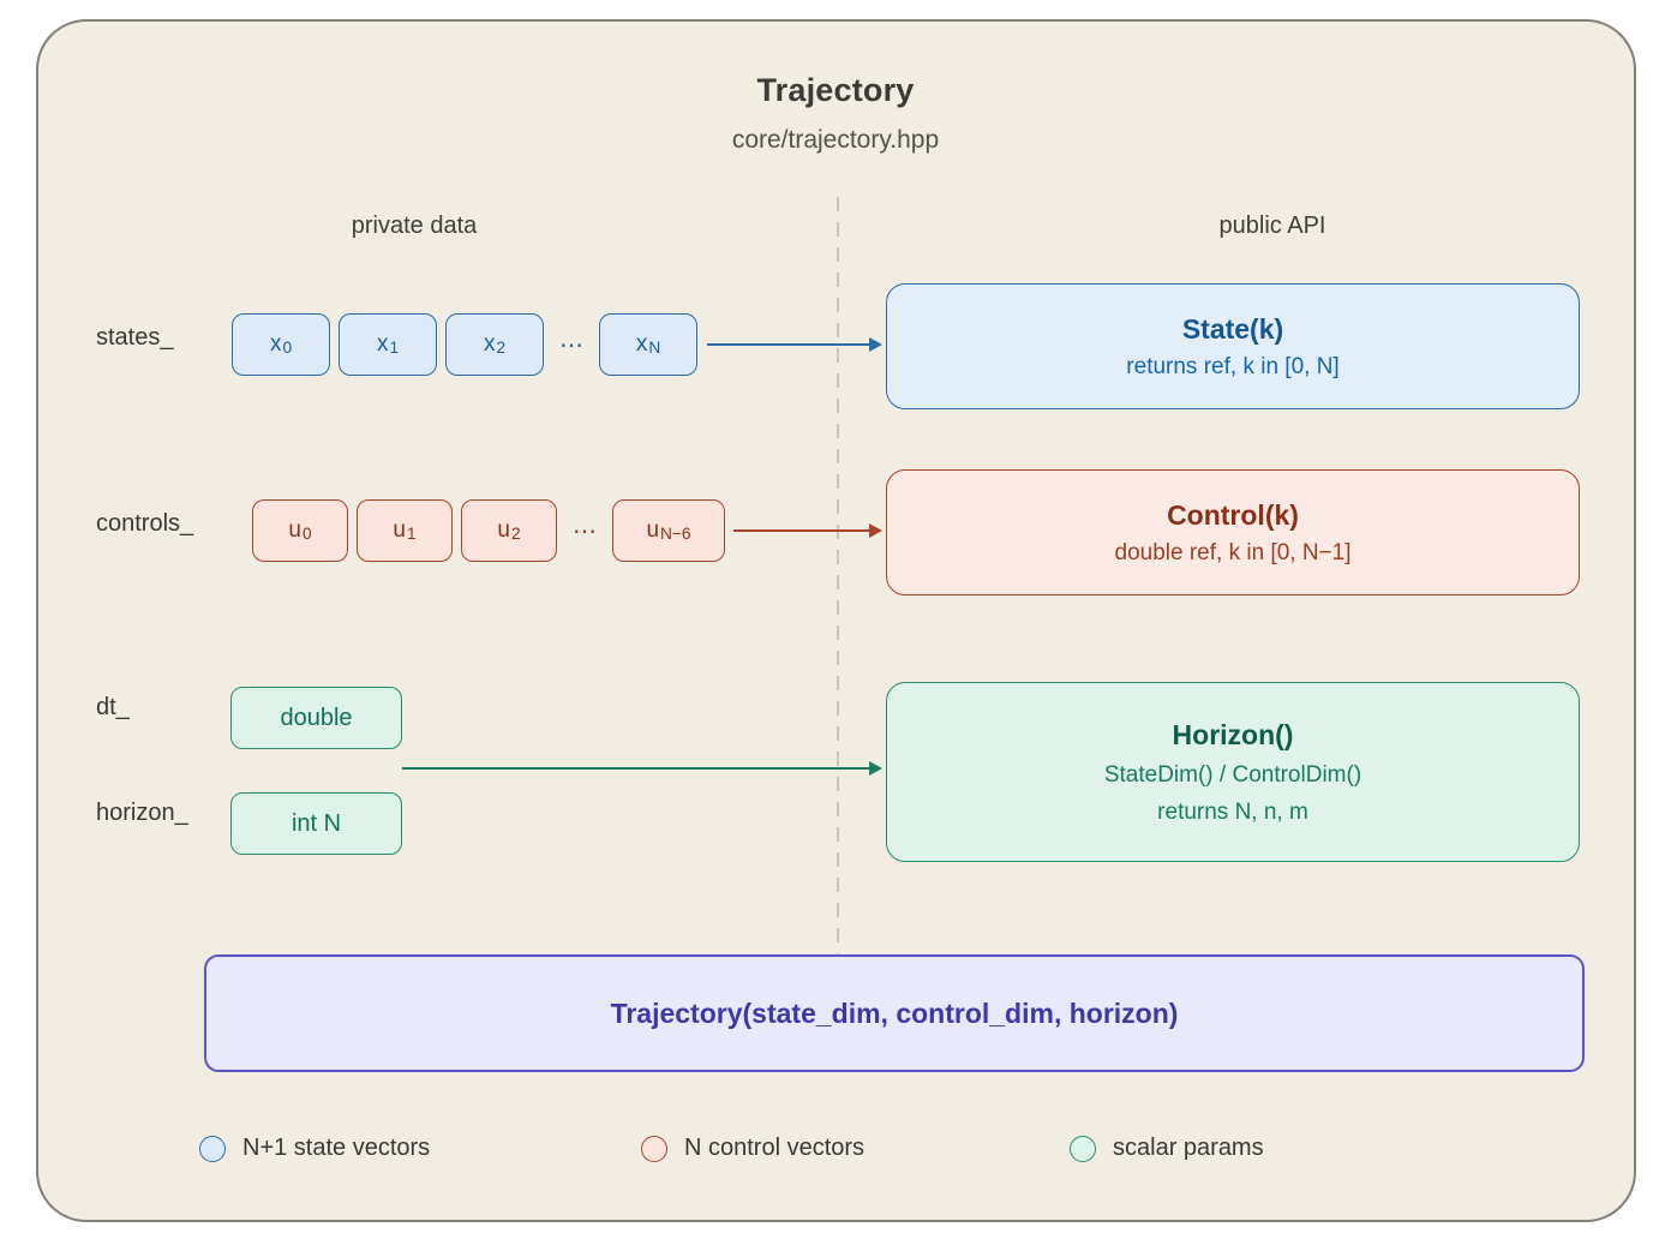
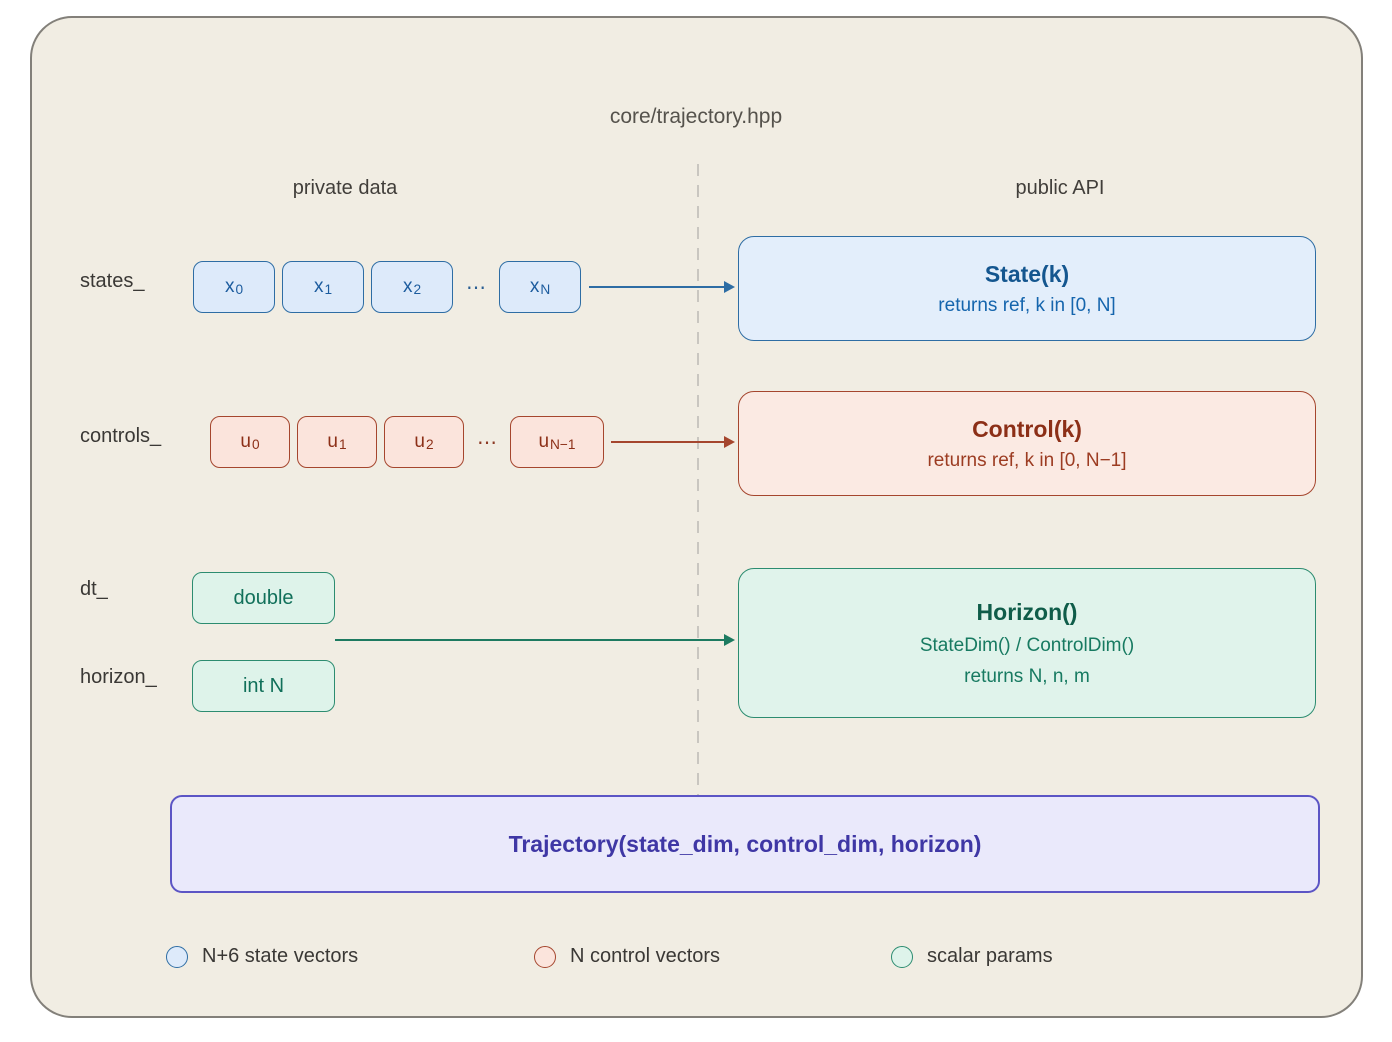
- Trajectory
  core/trajectory.hpp
  private data
  public API
  states_
  x
  0
  x
  1
  x
  2
  ⋯
  x
  N
  State(k)
  returns ref, k in [0, N]
  controls_
  u
  0
  u
  1
  u
  2
  ⋯
  u
- N−6
+ N−1
  Control(k)
- double ref, k in [0, N−1]
+ returns ref, k in [0, N−1]
  dt_
  double
  horizon_
  int N
  Horizon()
  StateDim() / ControlDim()
  returns N, n, m
  Trajectory(state_dim, control_dim, horizon)
- N+1 state vectors
+ N+6 state vectors
  N control vectors
  scalar params
